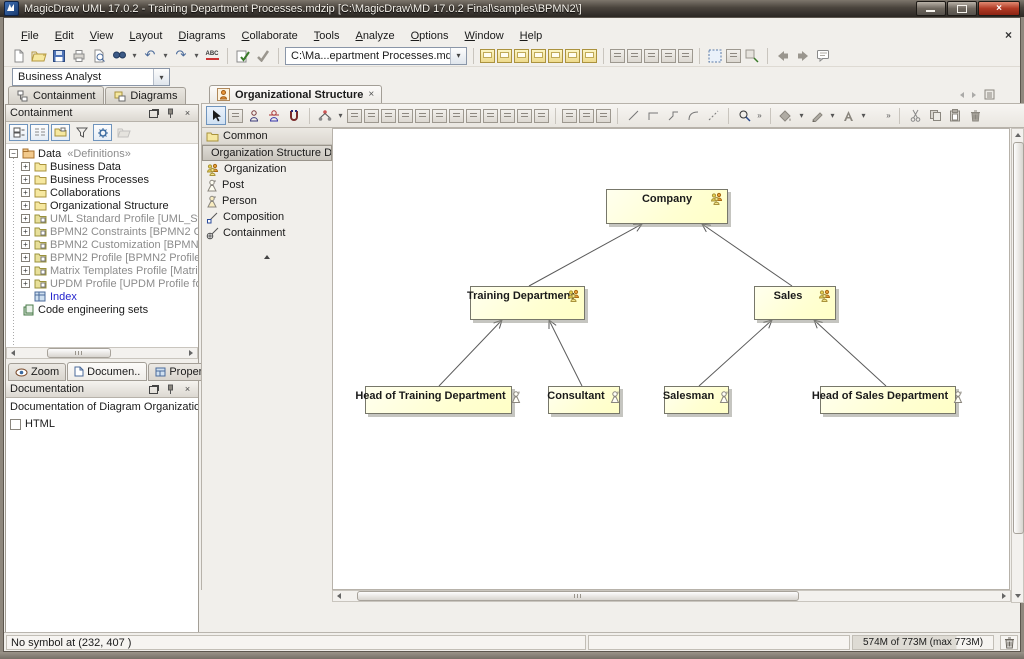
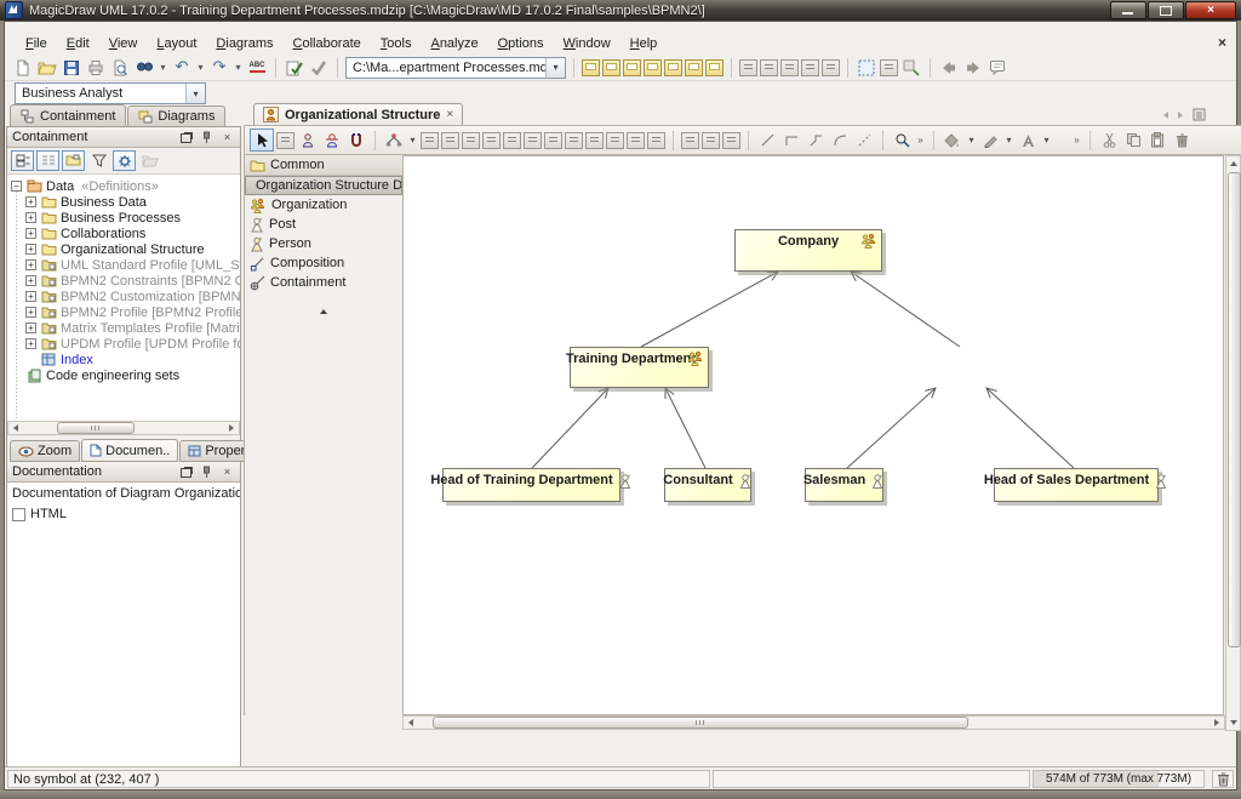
  MagicDraw UML 17.0.2 - Training Department Processes.mdzip [C:\MagicDraw\MD 17.0.2 Final\samples\BPMN2\]
  ×
  File
  Edit
  View
  Layout
  Diagrams
  Collaborate
  Tools
  Analyze
  Options
  Window
  Help
  ×
  ▾
  ↶
  ▾
  ↷
  ▾
  C:\Ma...epartment Processes.md
  ▾
  Business Analyst
  ▾
  Containment
  Diagrams
  Containment
  ×
  −
  Data
  «Definitions»
  +
  Business Data
  +
  Business Processes
  +
  Collaborations
  +
  Organizational Structure
  +
  UML Standard Profile [UML_S
  +
  BPMN2 Constraints [BPMN2 C
  +
  BPMN2 Customization [BPMN
  +
  BPMN2 Profile [BPMN2 Profile
  +
  Matrix Templates Profile [Matri
  +
  UPDM Profile [UPDM Profile f
  Index
  Code engineering sets
  Zoom
  Documen..
  Documentation
  ×
  Documentation of Diagram Organizatio
  HTML
  Organizational Structure
  ×
  ▾
  »
  ▾
  ▾
  ▾
  »
  Common
  Organization Structure D
  Organization
  Post
  Person
  Composition
  Containment
  Company
  Training Departmen
- Sales
  Head of Training Department
  Consultant
  Salesman
  Head of Sales Department
  No symbol at (232, 407 )
  574M of 773M (max 773M)
